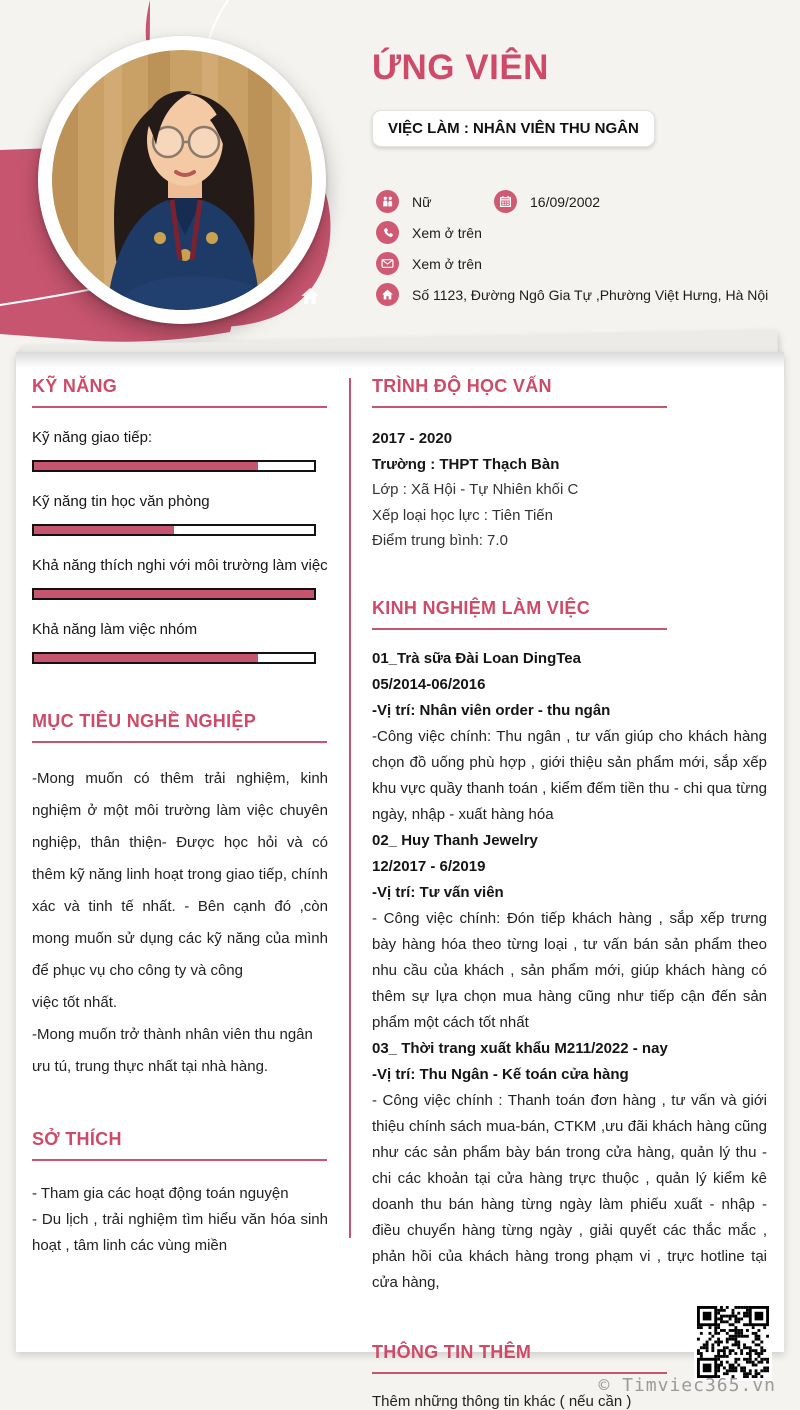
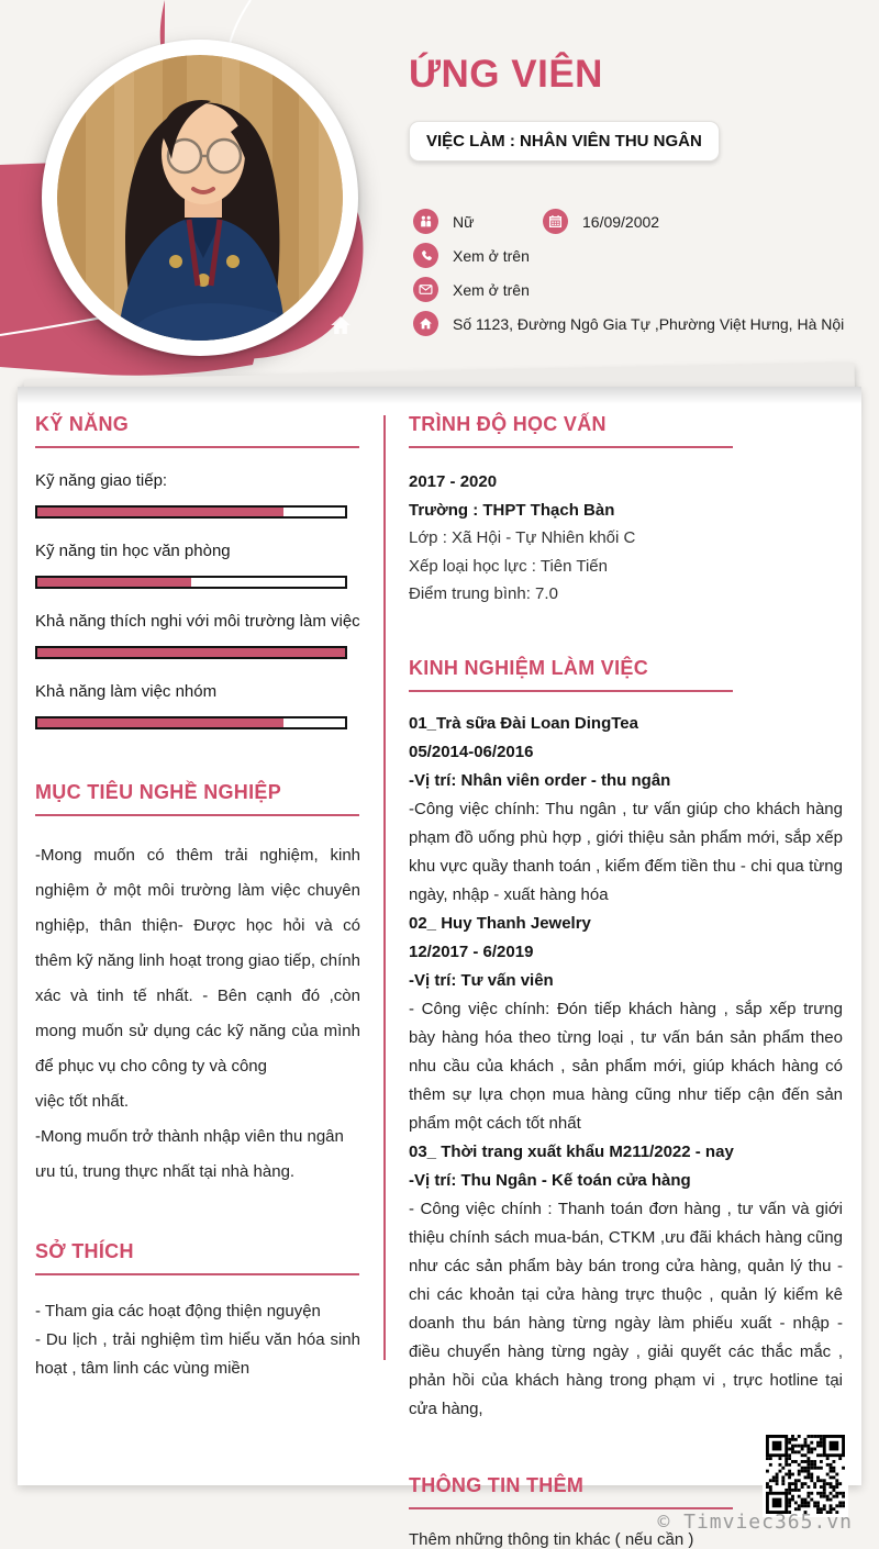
  ỨNG VIÊN
  VIỆC LÀM : NHÂN VIÊN THU NGÂN
  Nữ
  16/09/2002
  Xem ở trên
  Xem ở trên
  Số 1123, Đường Ngô Gia Tự ,Phường Việt Hưng, Hà Nội
  KỸ NĂNG
  Kỹ năng giao tiếp:
  Kỹ năng tin học văn phòng
  Khả năng thích nghi với môi trường làm việc
  Khả năng làm việc nhóm
  MỤC TIÊU NGHỀ NGHIỆP
  -Mong muốn có thêm trải nghiệm, kinh nghiệm ở một môi trường làm việc chuyên nghiệp, thân thiện- Được học hỏi và có thêm kỹ năng linh hoạt trong giao tiếp, chính xác và tinh tế nhất. - Bên cạnh đó ,còn mong muốn sử dụng các kỹ năng của mình để phục vụ cho công ty và công
  việc tốt nhất.
- -Mong muốn trở thành nhân viên thu ngân ưu tú, trung thực nhất tại nhà hàng.
+ -Mong muốn trở thành nhập viên thu ngân ưu tú, trung thực nhất tại nhà hàng.
  SỞ THÍCH
- - Tham gia các hoạt động toán nguyện
+ - Tham gia các hoạt động thiện nguyện
  - Du lịch , trải nghiệm tìm hiểu văn hóa sinh hoạt , tâm linh các vùng miền
  TRÌNH ĐỘ HỌC VẤN
  2017 - 2020
  Trường : THPT Thạch Bàn
  Lớp : Xã Hội - Tự Nhiên khối C
  Xếp loại học lực : Tiên Tiến
  Điểm trung bình: 7.0
  KINH NGHIỆM LÀM VIỆC
  01_Trà sữa Đài Loan DingTea
  05/2014-06/2016
  -Vị trí: Nhân viên order - thu ngân
- -Công việc chính: Thu ngân , tư vấn giúp cho khách hàng chọn đồ uống phù hợp , giới thiệu sản phẩm mới, sắp xếp khu vực quầy thanh toán , kiểm đếm tiền thu - chi qua từng ngày, nhập - xuất hàng hóa
+ -Công việc chính: Thu ngân , tư vấn giúp cho khách hàng phạm đồ uống phù hợp , giới thiệu sản phẩm mới, sắp xếp khu vực quầy thanh toán , kiểm đếm tiền thu - chi qua từng ngày, nhập - xuất hàng hóa
  02_ Huy Thanh Jewelry
  12/2017 - 6/2019
  -Vị trí: Tư vấn viên
  - Công việc chính: Đón tiếp khách hàng , sắp xếp trưng bày hàng hóa theo từng loại , tư vấn bán sản phẩm theo nhu cầu của khách , sản phẩm mới, giúp khách hàng có thêm sự lựa chọn mua hàng cũng như tiếp cận đến sản phẩm một cách tốt nhất
  03_ Thời trang xuất khẩu M211/2022 - nay
  -Vị trí: Thu Ngân - Kế toán cửa hàng
  - Công việc chính : Thanh toán đơn hàng , tư vấn và giới thiệu chính sách mua-bán, CTKM ,ưu đãi khách hàng cũng như các sản phẩm bày bán trong cửa hàng, quản lý thu - chi các khoản tại cửa hàng trực thuộc , quản lý kiểm kê doanh thu bán hàng từng ngày làm phiếu xuất - nhập - điều chuyển hàng từng ngày , giải quyết các thắc mắc , phản hồi của khách hàng trong phạm vi , trực hotline tại cửa hàng,
  THÔNG TIN THÊM
  Thêm những thông tin khác ( nếu cần )
  © Timviec365.vn
